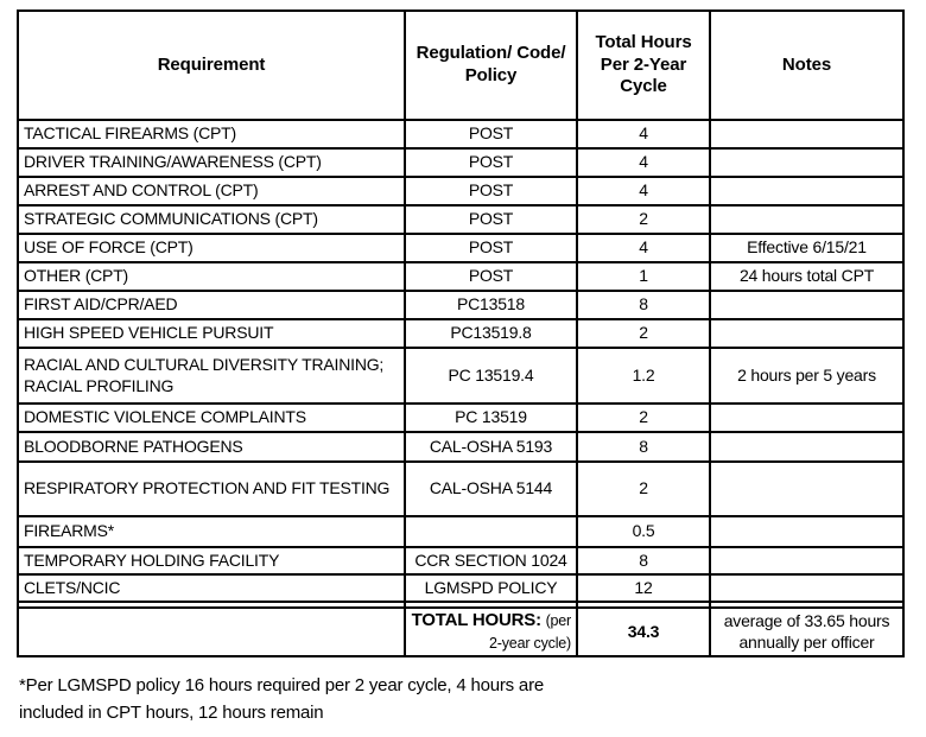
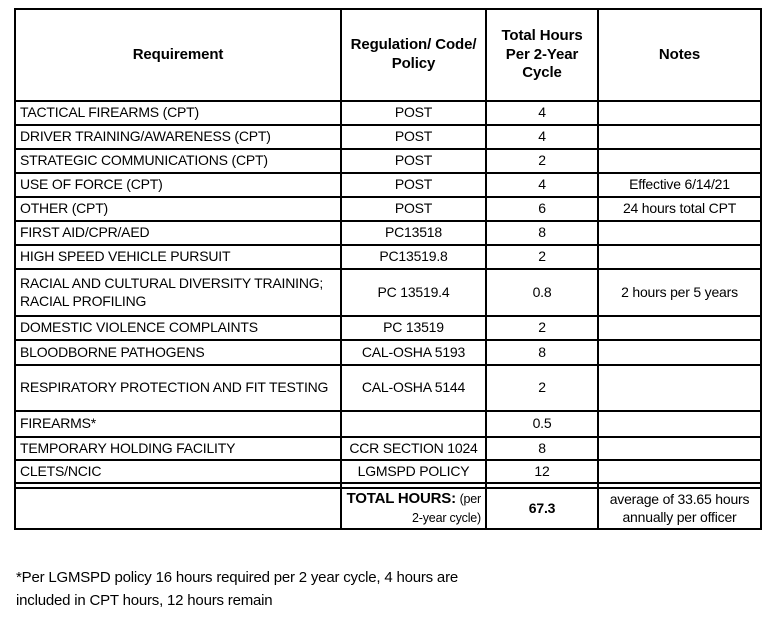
  Requirement	Regulation/ Code/ Policy	Total Hours Per 2-Year Cycle	Notes
  TACTICAL FIREARMS (CPT)	POST	4
  DRIVER TRAINING/AWARENESS (CPT)	POST	4
- ARREST AND CONTROL (CPT)	POST	4
  STRATEGIC COMMUNICATIONS (CPT)	POST	2
- USE OF FORCE (CPT)	POST	4	Effective 6/15/21
+ USE OF FORCE (CPT)	POST	4	Effective 6/14/21
- OTHER (CPT)	POST	1	24 hours total CPT
+ OTHER (CPT)	POST	6	24 hours total CPT
  FIRST AID/CPR/AED	PC13518	8
  HIGH SPEED VEHICLE PURSUIT	PC13519.8	2
- RACIAL AND CULTURAL DIVERSITY TRAINING; RACIAL PROFILING	PC 13519.4	1.2	2 hours per 5 years
+ RACIAL AND CULTURAL DIVERSITY TRAINING; RACIAL PROFILING	PC 13519.4	0.8	2 hours per 5 years
  DOMESTIC VIOLENCE COMPLAINTS	PC 13519	2
  BLOODBORNE PATHOGENS	CAL-OSHA 5193	8
  RESPIRATORY PROTECTION AND FIT TESTING	CAL-OSHA 5144	2
  FIREARMS*		0.5
  TEMPORARY HOLDING FACILITY	CCR SECTION 1024	8
  CLETS/NCIC	LGMSPD POLICY	12
- 	TOTAL HOURS: (per 2-year cycle)	34.3	average of 33.65 hours annually per officer
+ 	TOTAL HOURS: (per 2-year cycle)	67.3	average of 33.65 hours annually per officer
  *Per LGMSPD policy 16 hours required per 2 year cycle, 4 hours are
  included in CPT hours, 12 hours remain
